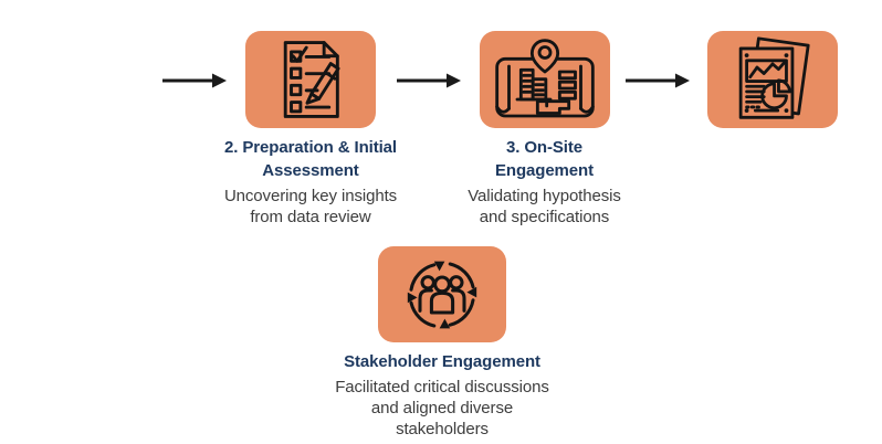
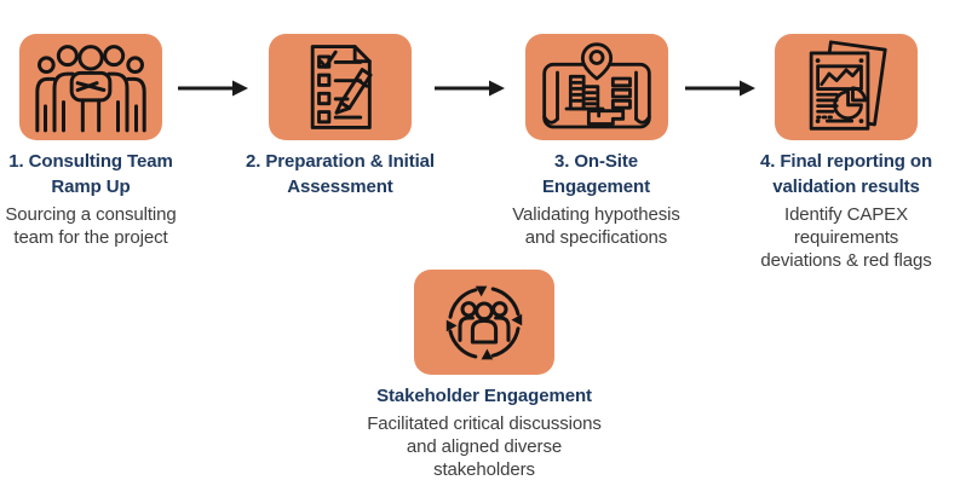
+ 1. Consulting Team
+ Ramp Up
+ Sourcing a consulting
+ team for the project
  2. Preparation & Initial
  Assessment
- Uncovering key insights
- from data review
  3. On-Site
  Engagement
  Validating hypothesis
  and specifications
+ 4. Final reporting on
+ validation results
+ Identify CAPEX requirements
+ deviations & red flags
  Stakeholder Engagement
  Facilitated critical discussions
  and aligned diverse stakeholders
